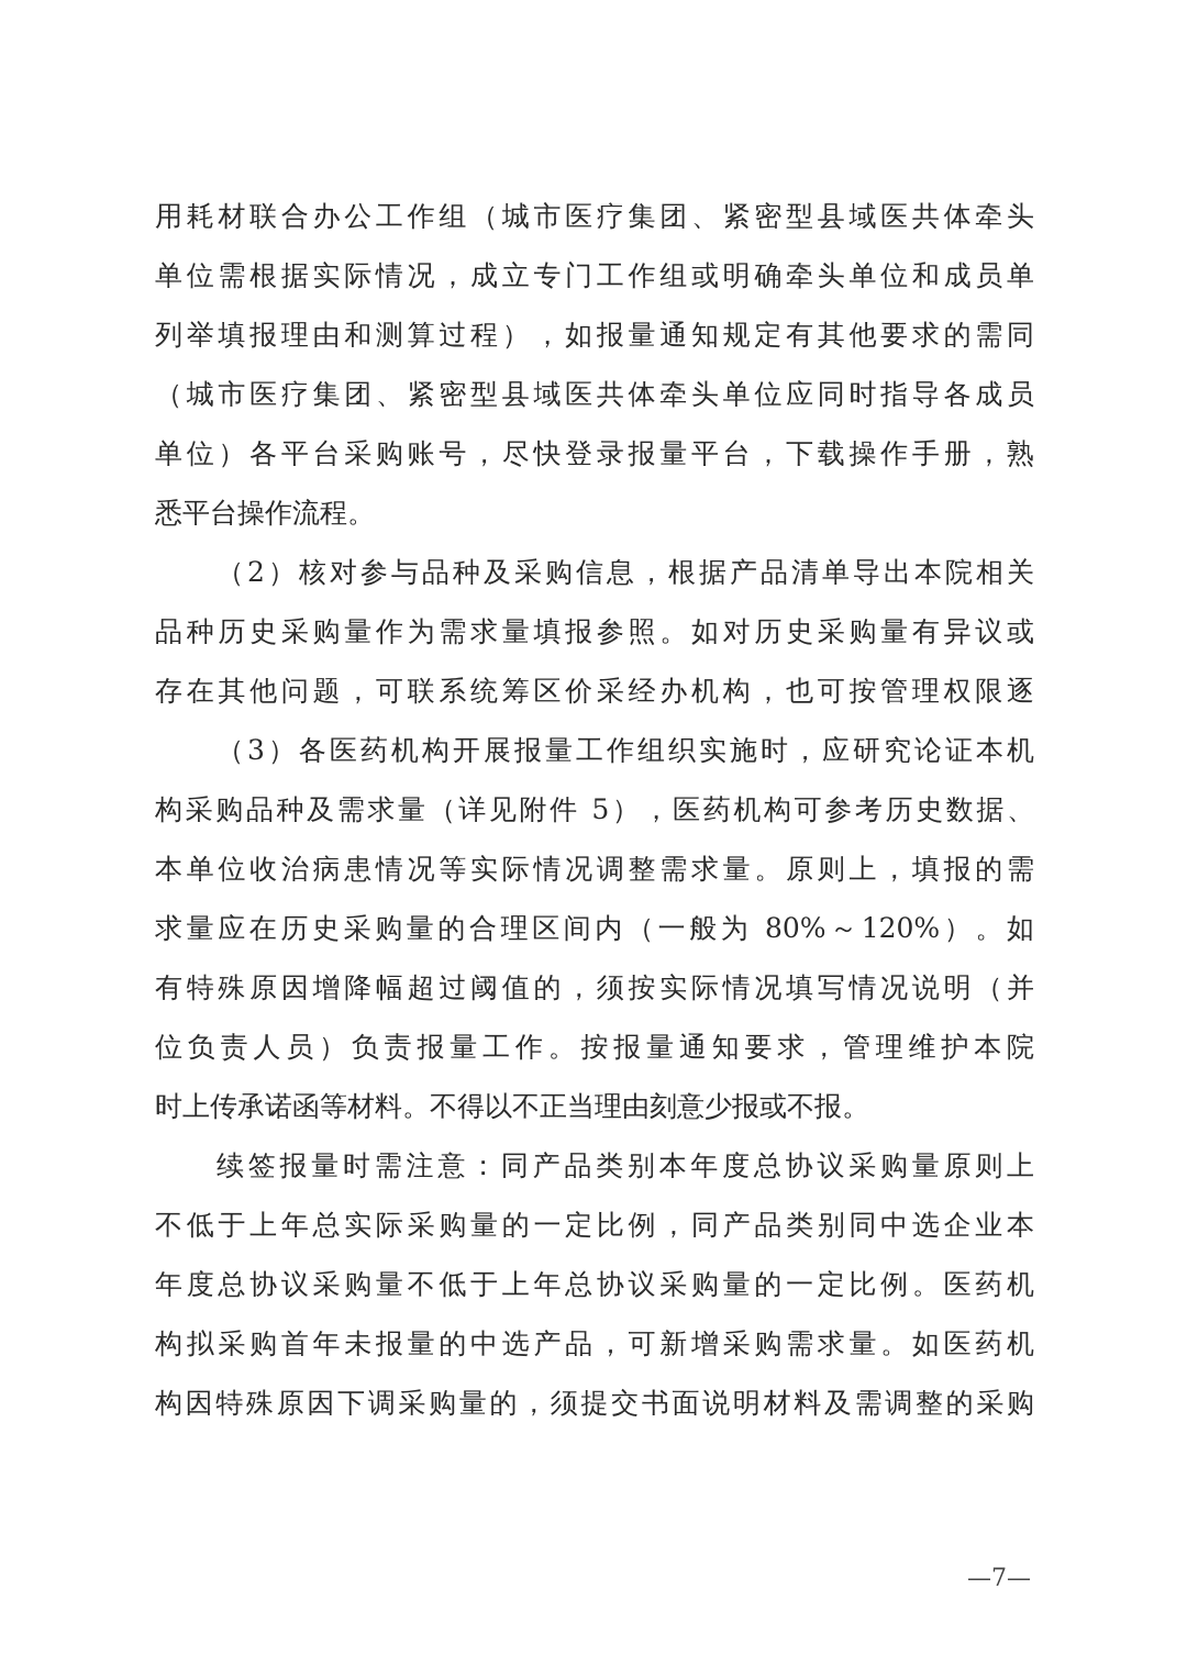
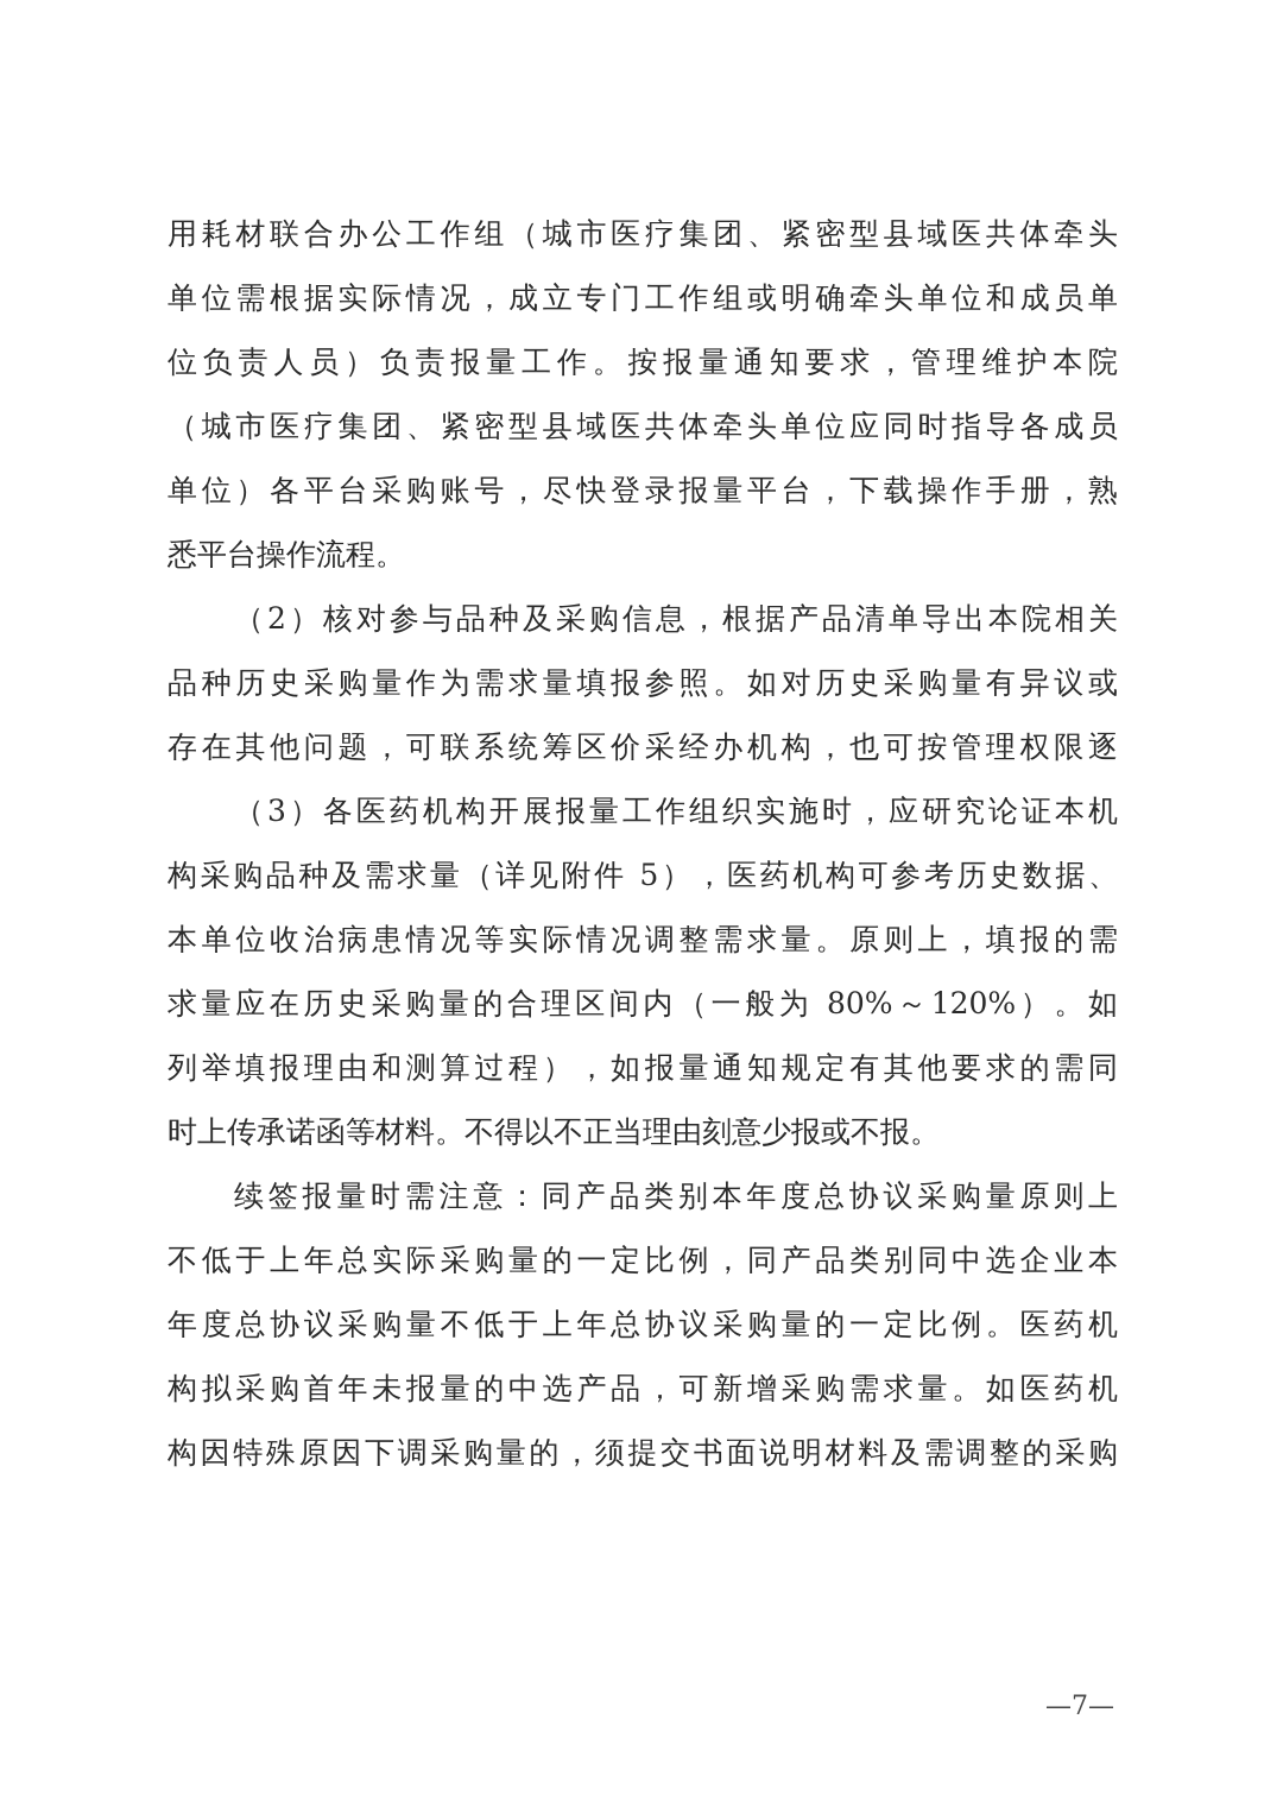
  用耗材联合办公工作组（城市医疗集团、紧密型县域医共体牵头
  单位需根据实际情况，成立专门工作组或明确牵头单位和成员单
- 列举填报理由和测算过程），如报量通知规定有其他要求的需同
+ 位负责人员）负责报量工作。按报量通知要求，管理维护本院
  （城市医疗集团、紧密型县域医共体牵头单位应同时指导各成员
  单位）各平台采购账号，尽快登录报量平台，下载操作手册，熟
  悉平台操作流程。
  （2）核对参与品种及采购信息，根据产品清单导出本院相关
  品种历史采购量作为需求量填报参照。如对历史采购量有异议或
  存在其他问题，可联系统筹区价采经办机构，也可按管理权限逐
  （3）各医药机构开展报量工作组织实施时，应研究论证本机
  构采购品种及需求量（详见附件 5），医药机构可参考历史数据、
  本单位收治病患情况等实际情况调整需求量。原则上，填报的需
  求量应在历史采购量的合理区间内（一般为 80%～120%）。如
- 有特殊原因增降幅超过阈值的，须按实际情况填写情况说明（并
- 位负责人员）负责报量工作。按报量通知要求，管理维护本院
+ 列举填报理由和测算过程），如报量通知规定有其他要求的需同
  时上传承诺函等材料。不得以不正当理由刻意少报或不报。
  续签报量时需注意：同产品类别本年度总协议采购量原则上
  不低于上年总实际采购量的一定比例，同产品类别同中选企业本
  年度总协议采购量不低于上年总协议采购量的一定比例。医药机
  构拟采购首年未报量的中选产品，可新增采购需求量。如医药机
  构因特殊原因下调采购量的，须提交书面说明材料及需调整的采购
  —7—
